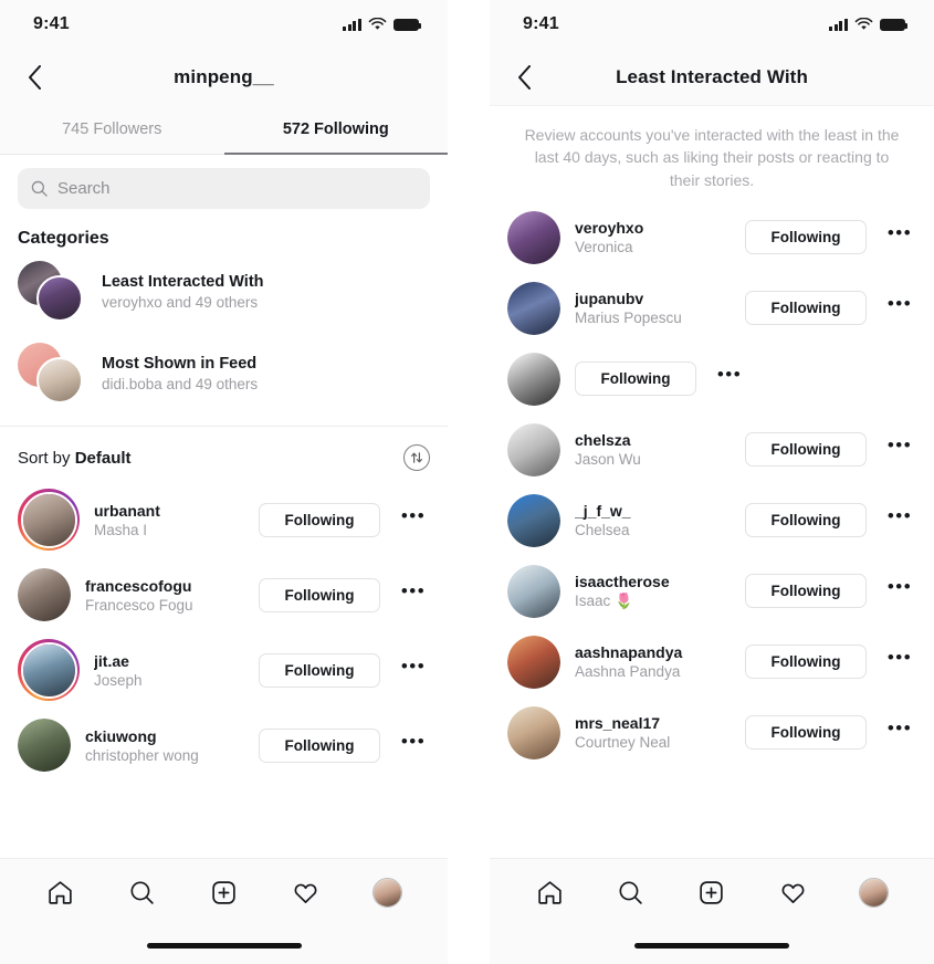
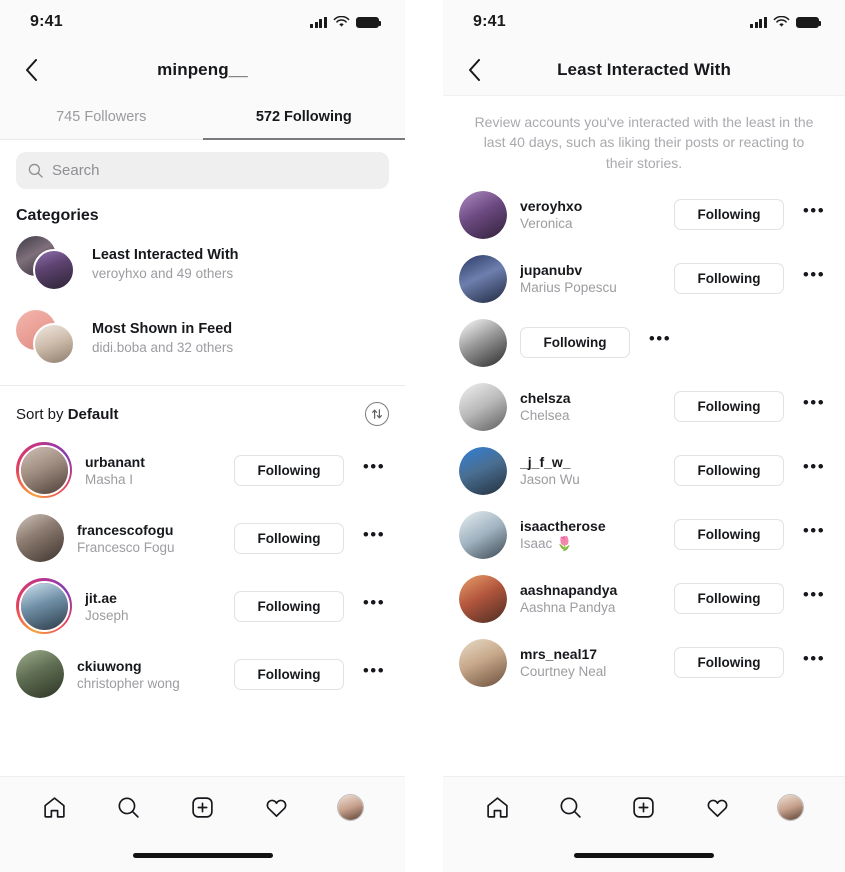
  9:41
  minpeng__
  745 Followers
  572 Following
  Search
  Categories
  Least Interacted With
  veroyhxo and 49 others
  Most Shown in Feed
- didi.boba and 49 others
+ didi.boba and 32 others
  Sort by Default
  urbanant
  Masha I
  Following
  •••
  francescofogu
  Francesco Fogu
  Following
  •••
  jit.ae
  Joseph
  Following
  •••
  ckiuwong
  christopher wong
  Following
  •••
  9:41
  Least Interacted With
  Review accounts you've interacted with the least in the last 40 days, such as liking their posts or reacting to their stories.
  veroyhxo
  Veronica
  Following
  •••
  jupanubv
  Marius Popescu
  Following
  •••
  Following
  •••
  chelsza
- Jason Wu
+ Chelsea
  Following
  •••
  _j_f_w_
- Chelsea
+ Jason Wu
  Following
  •••
  isaactherose
  Isaac 🌷
  Following
  •••
  aashnapandya
  Aashna Pandya
  Following
  •••
  mrs_neal17
  Courtney Neal
  Following
  •••
